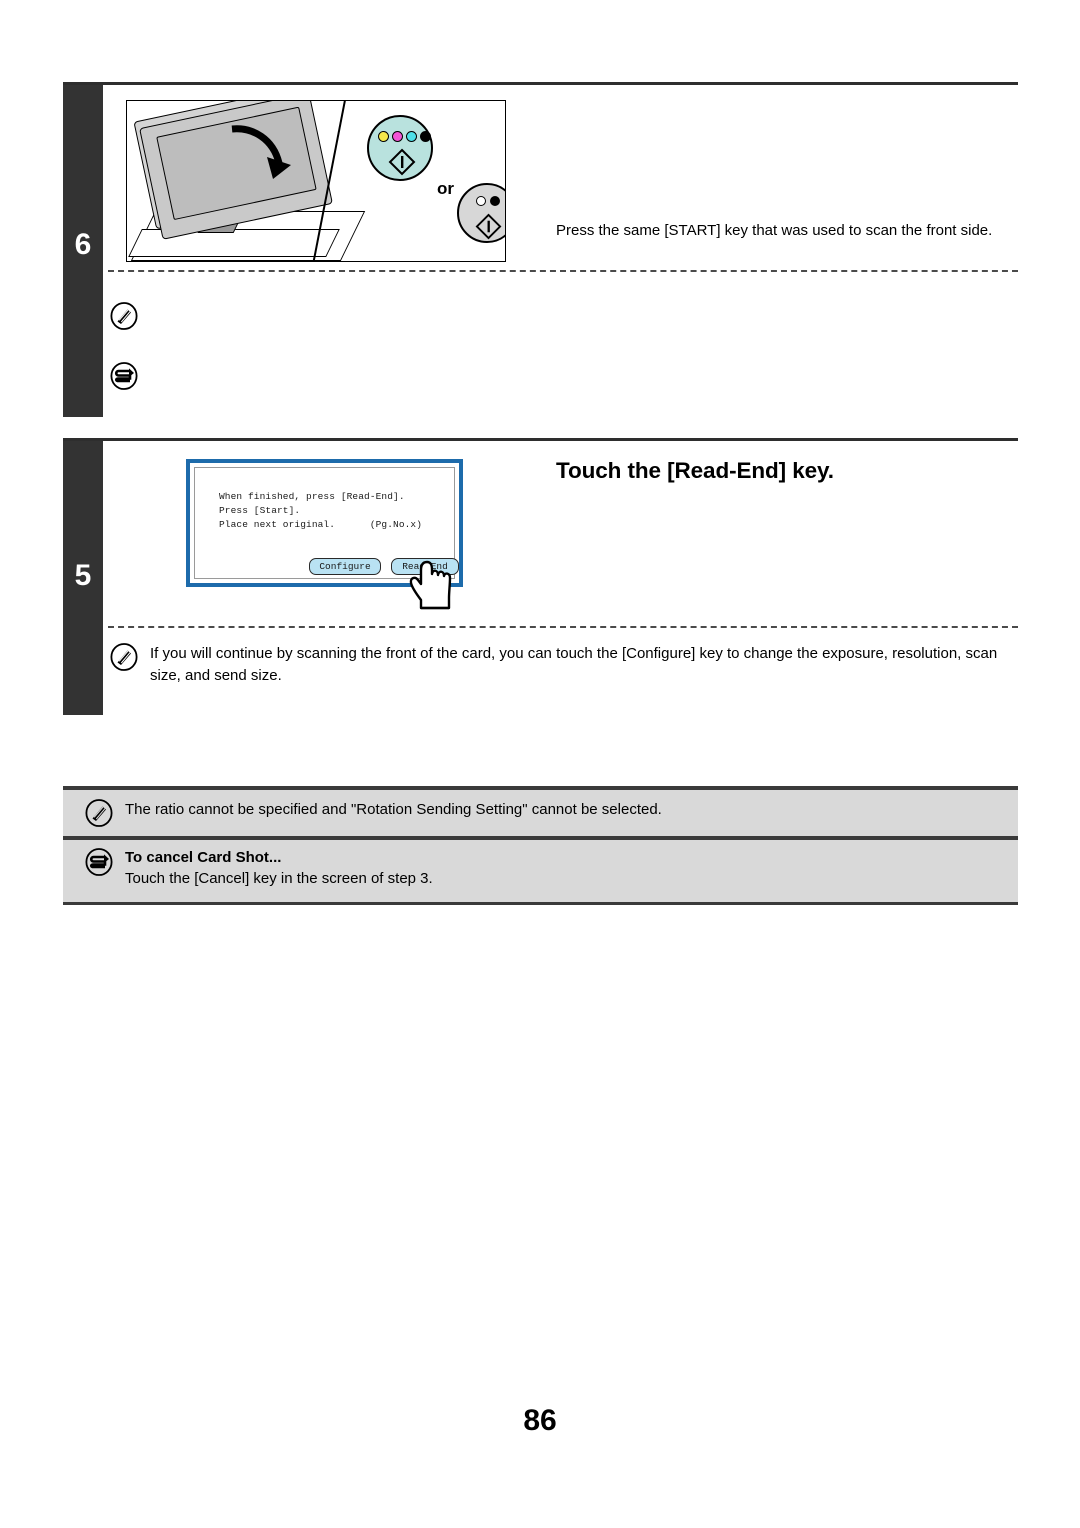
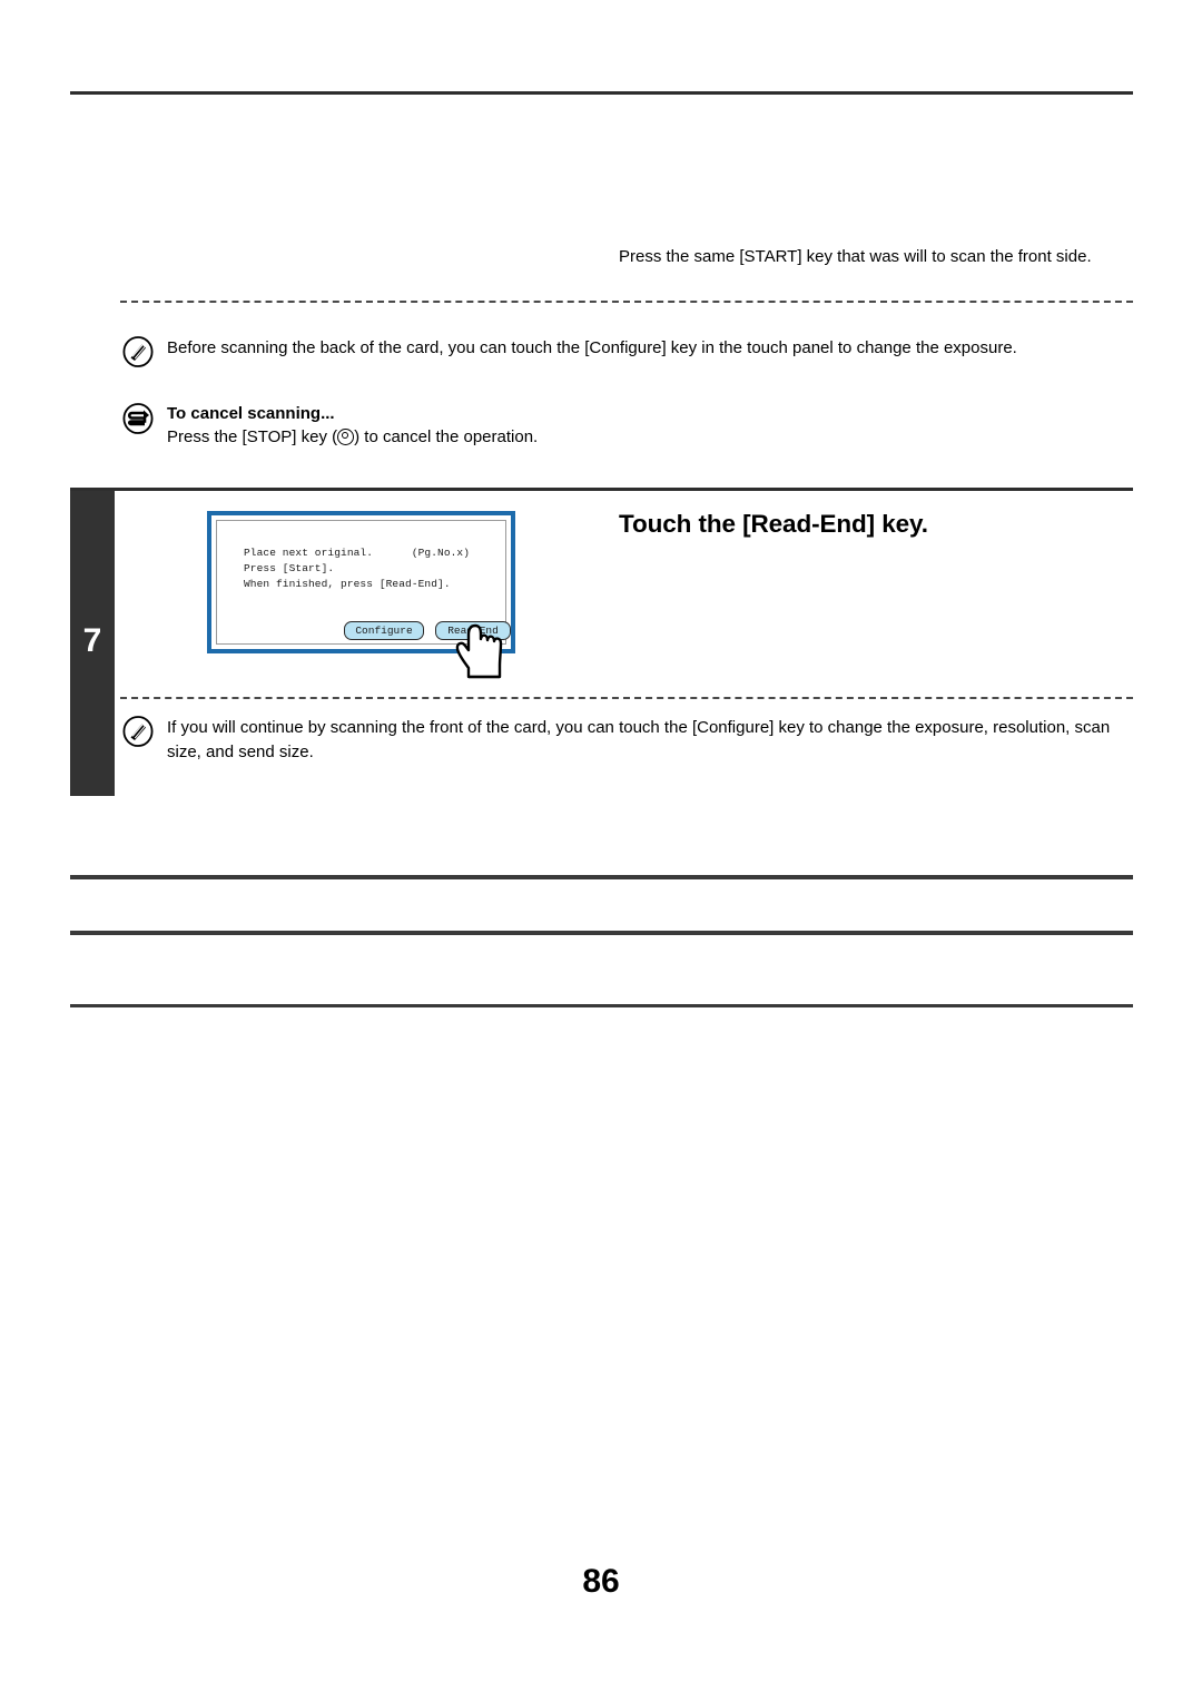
- 6
- or
- Press the same [START] key that was used to scan the front side.
+ Press the same [START] key that was will to scan the front side.
+ Before scanning the back of the card, you can touch the [Configure] key in the touch panel to change the exposure.
+ To cancel scanning...
+ Press the [STOP] key ( ) to cancel the operation.
- 5
+ 7
- When finished, press [Read-End].
+ Place next original. (Pg.No.x)
  Press [Start].
- Place next original. (Pg.No.x)
+ When finished, press [Read-End].
  Configure
  ReaEnd
  Touch the [Read-End] key.
  If you will continue by scanning the front of the card, you can touch the [Configure] key to change the exposure, resolution, scan size, and send size.
- The ratio cannot be specified and "Rotation Sending Setting" cannot be selected.
- To cancel Card Shot...
- Touch the [Cancel] key in the screen of step 3.
  86
